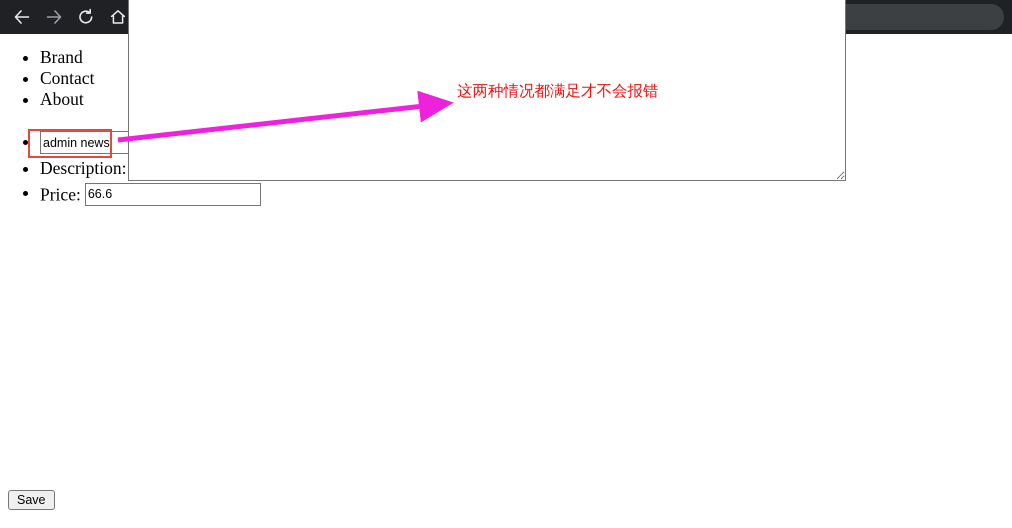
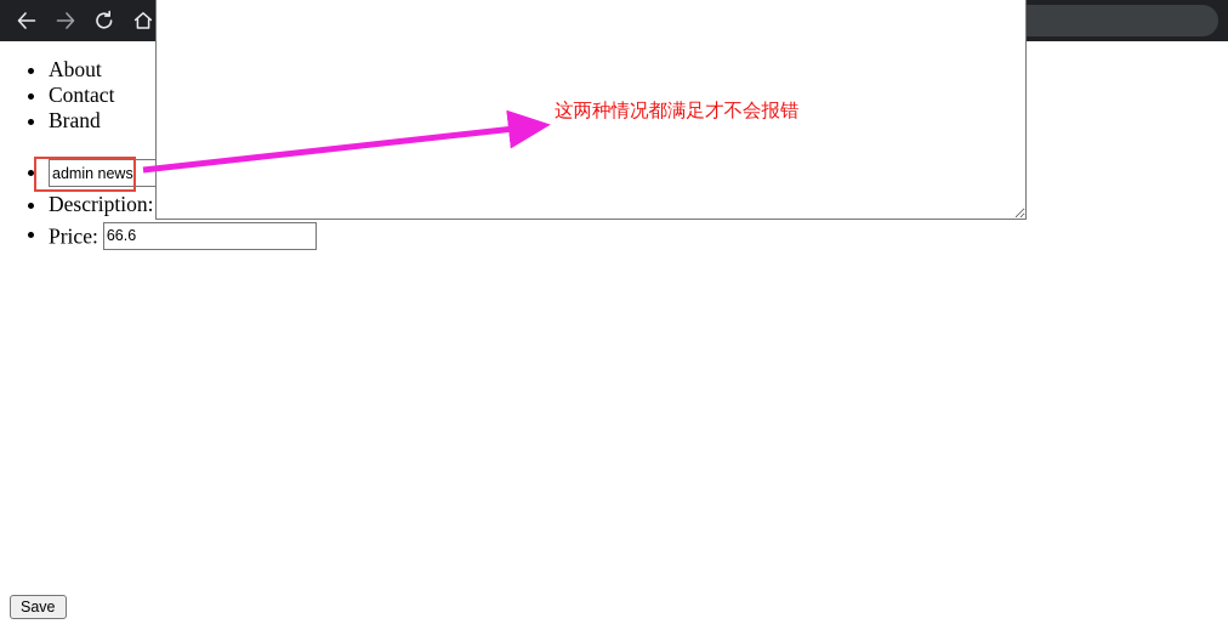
- Brand
+ About
  Contact
- About
+ Brand
  admin news
  Description:
  Price: 66.6
  Save
  这两种情况都满足才不会报错
